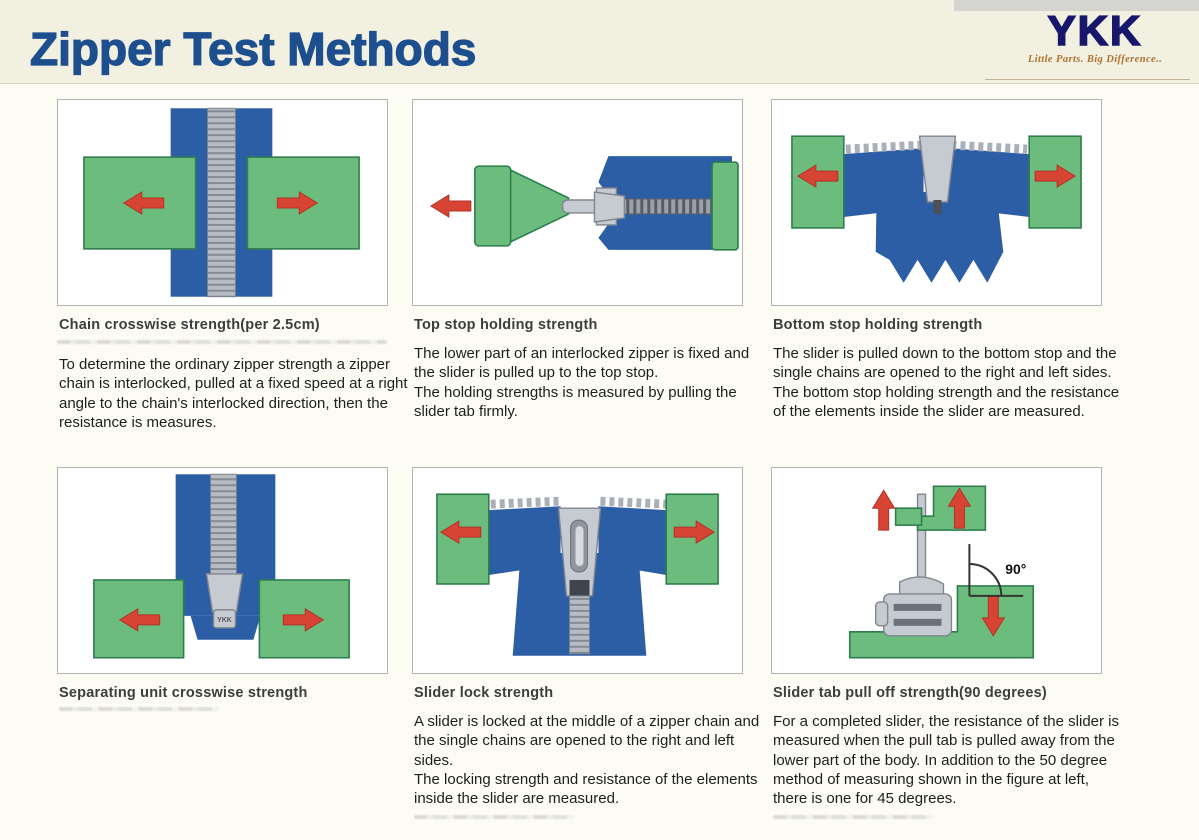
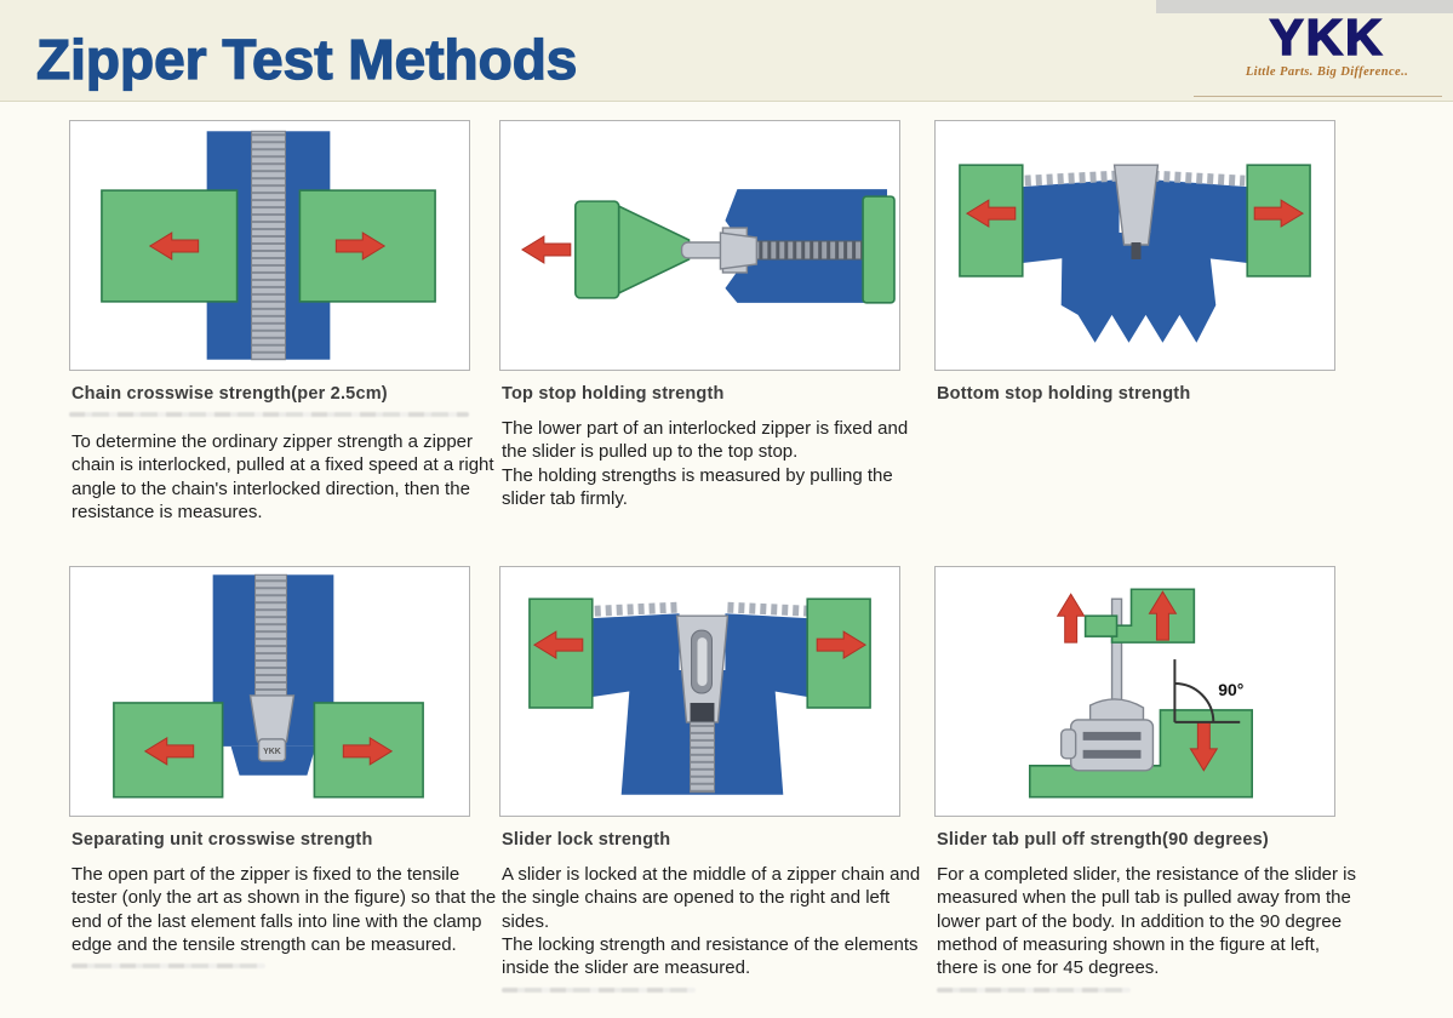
  Zipper Test Methods
  YKK
  Little Parts. Big Difference..
  Chain crosswise strength(per 2.5cm)
  To determine the ordinary zipper strength a zipper chain is interlocked, pulled at a fixed speed at a right angle to the chain's interlocked direction, then the resistance is measures.
  Top stop holding strength
  The lower part of an interlocked zipper is fixed and the slider is pulled up to the top stop.
  The holding strengths is measured by pulling the slider tab firmly.
  Bottom stop holding strength
- The slider is pulled down to the bottom stop and the single chains are opened to the right and left sides.
- The bottom stop holding strength and the resistance of the elements inside the slider are measured.
  Separating unit crosswise strength
+ The open part of the zipper is fixed to the tensile tester (only the art as shown in the figure) so that the end of the last element falls into line with the clamp edge and the tensile strength can be measured.
  Slider lock strength
  A slider is locked at the middle of a zipper chain and the single chains are opened to the right and left sides.
  The locking strength and resistance of the elements inside the slider are measured.
  90°
  Slider tab pull off strength(90 degrees)
- For a completed slider, the resistance of the slider is measured when the pull tab is pulled away from the lower part of the body. In addition to the 50 degree method of measuring shown in the figure at left, there is one for 45 degrees.
+ For a completed slider, the resistance of the slider is measured when the pull tab is pulled away from the lower part of the body. In addition to the 90 degree method of measuring shown in the figure at left, there is one for 45 degrees.
